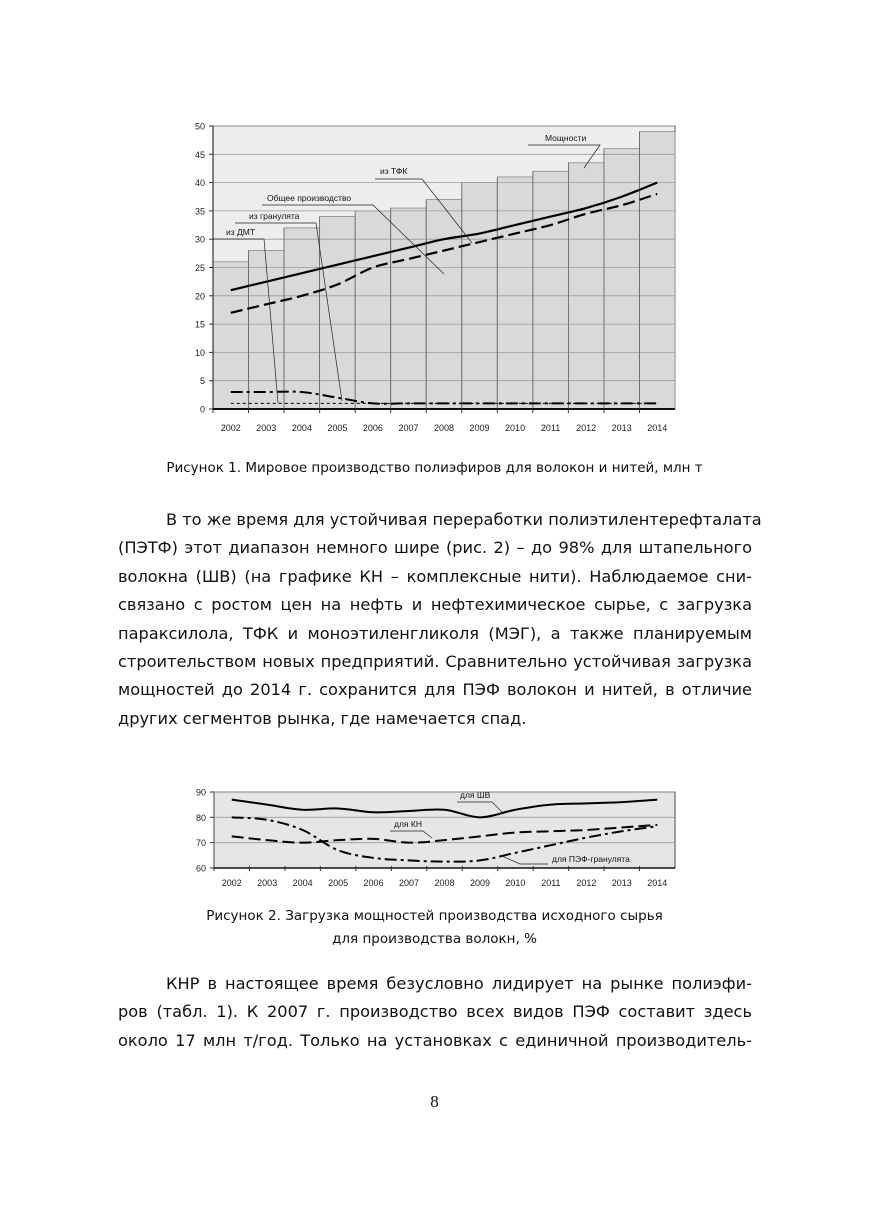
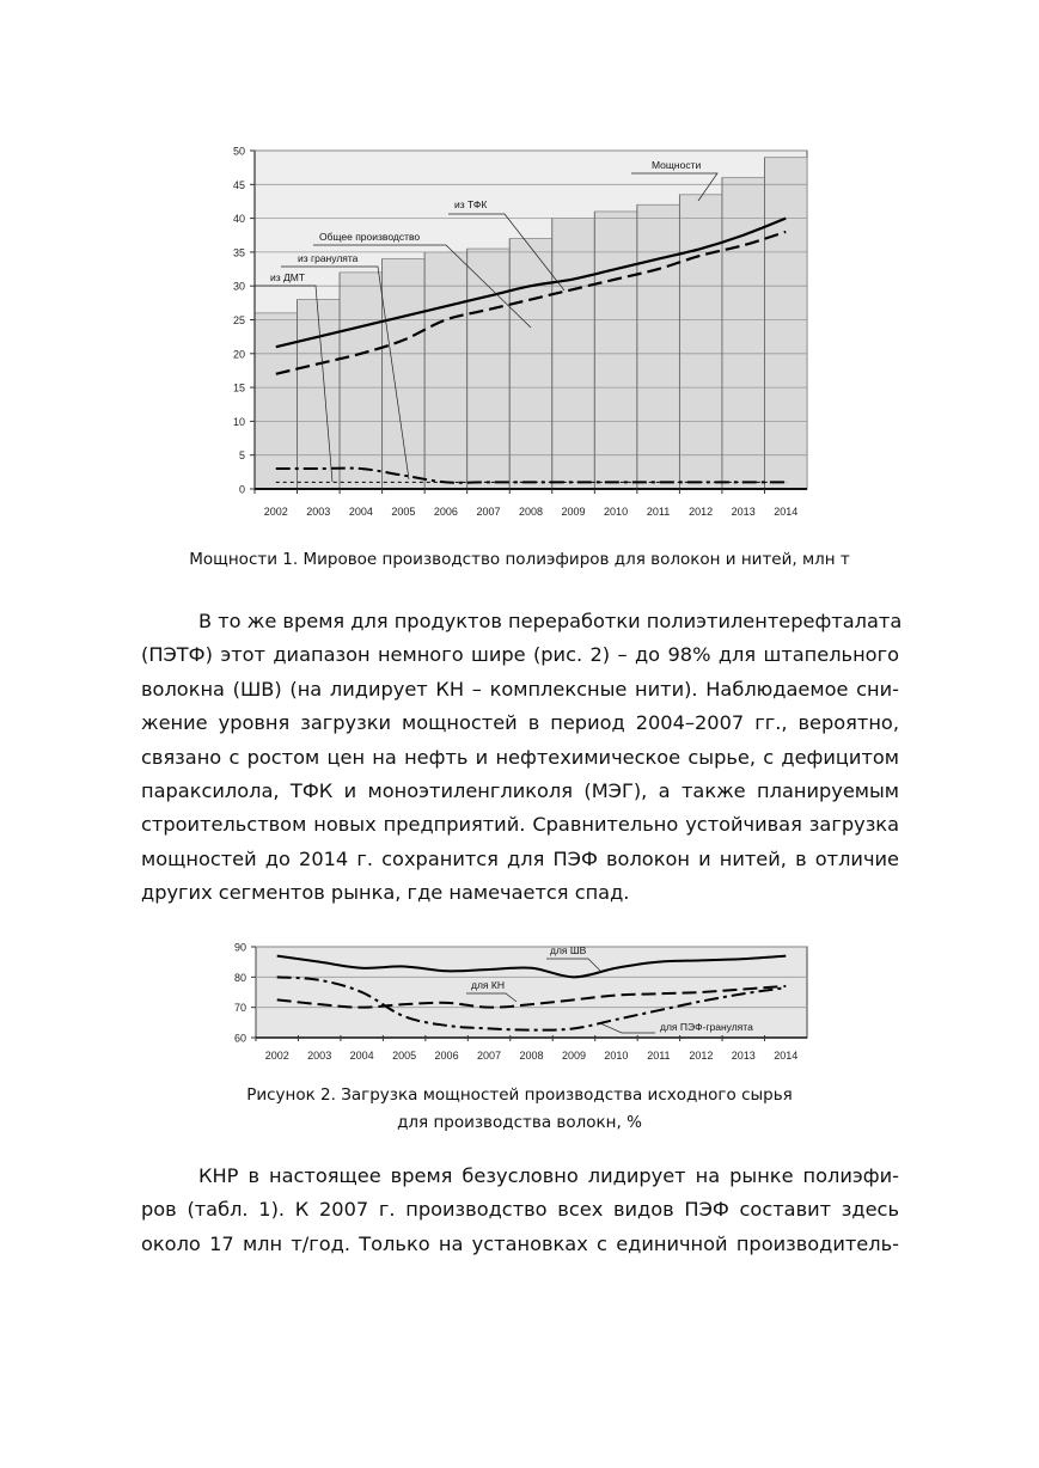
  0
  5
  10
  15
  20
  25
  30
  35
  40
  45
  50
  2002
  2003
  2004
  2005
  2006
  2007
  2008
  2009
  2010
  2011
  2012
  2013
  2014
  Мощности
  из ТФК
  Общее производство
  из гранулята
  из ДМТ
- Рисунок 1. Мировое производство полиэфиров для волокон и нитей, млн т
+ Мощности 1. Мировое производство полиэфиров для волокон и нитей, млн т
- В то же время для устойчивая переработки полиэтилентерефталата
+ В то же время для продуктов переработки полиэтилентерефталата
  (ПЭТФ) этот диапазон немного шире (рис. 2) – до 98% для штапельного
- волокна (ШВ) (на графике КН – комплексные нити). Наблюдаемое сни-
+ волокна (ШВ) (на лидирует КН – комплексные нити). Наблюдаемое сни-
+ жение уровня загрузки мощностей в период 2004–2007 гг., вероятно,
- связано с ростом цен на нефть и нефтехимическое сырье, с загрузка
+ связано с ростом цен на нефть и нефтехимическое сырье, с дефицитом
  параксилола, ТФК и моноэтиленгликоля (МЭГ), а также планируемым
  строительством новых предприятий. Сравнительно устойчивая загрузка
  мощностей до 2014 г. сохранится для ПЭФ волокон и нитей, в отличие
  других сегментов рынка, где намечается спад.
  60
  70
  80
  90
  2002
  2003
  2004
  2005
  2006
  2007
  2008
  2009
  2010
  2011
  2012
  2013
  2014
  для ШВ
  для КН
  для ПЭФ-гранулята
  Рисунок 2. Загрузка мощностей производства исходного сырья
  для производства волокн, %
  КНР в настоящее время безусловно лидирует на рынке полиэфи-
  ров (табл. 1). К 2007 г. производство всех видов ПЭФ составит здесь
  около 17 млн т/год. Только на установках с единичной производитель-
- 8
